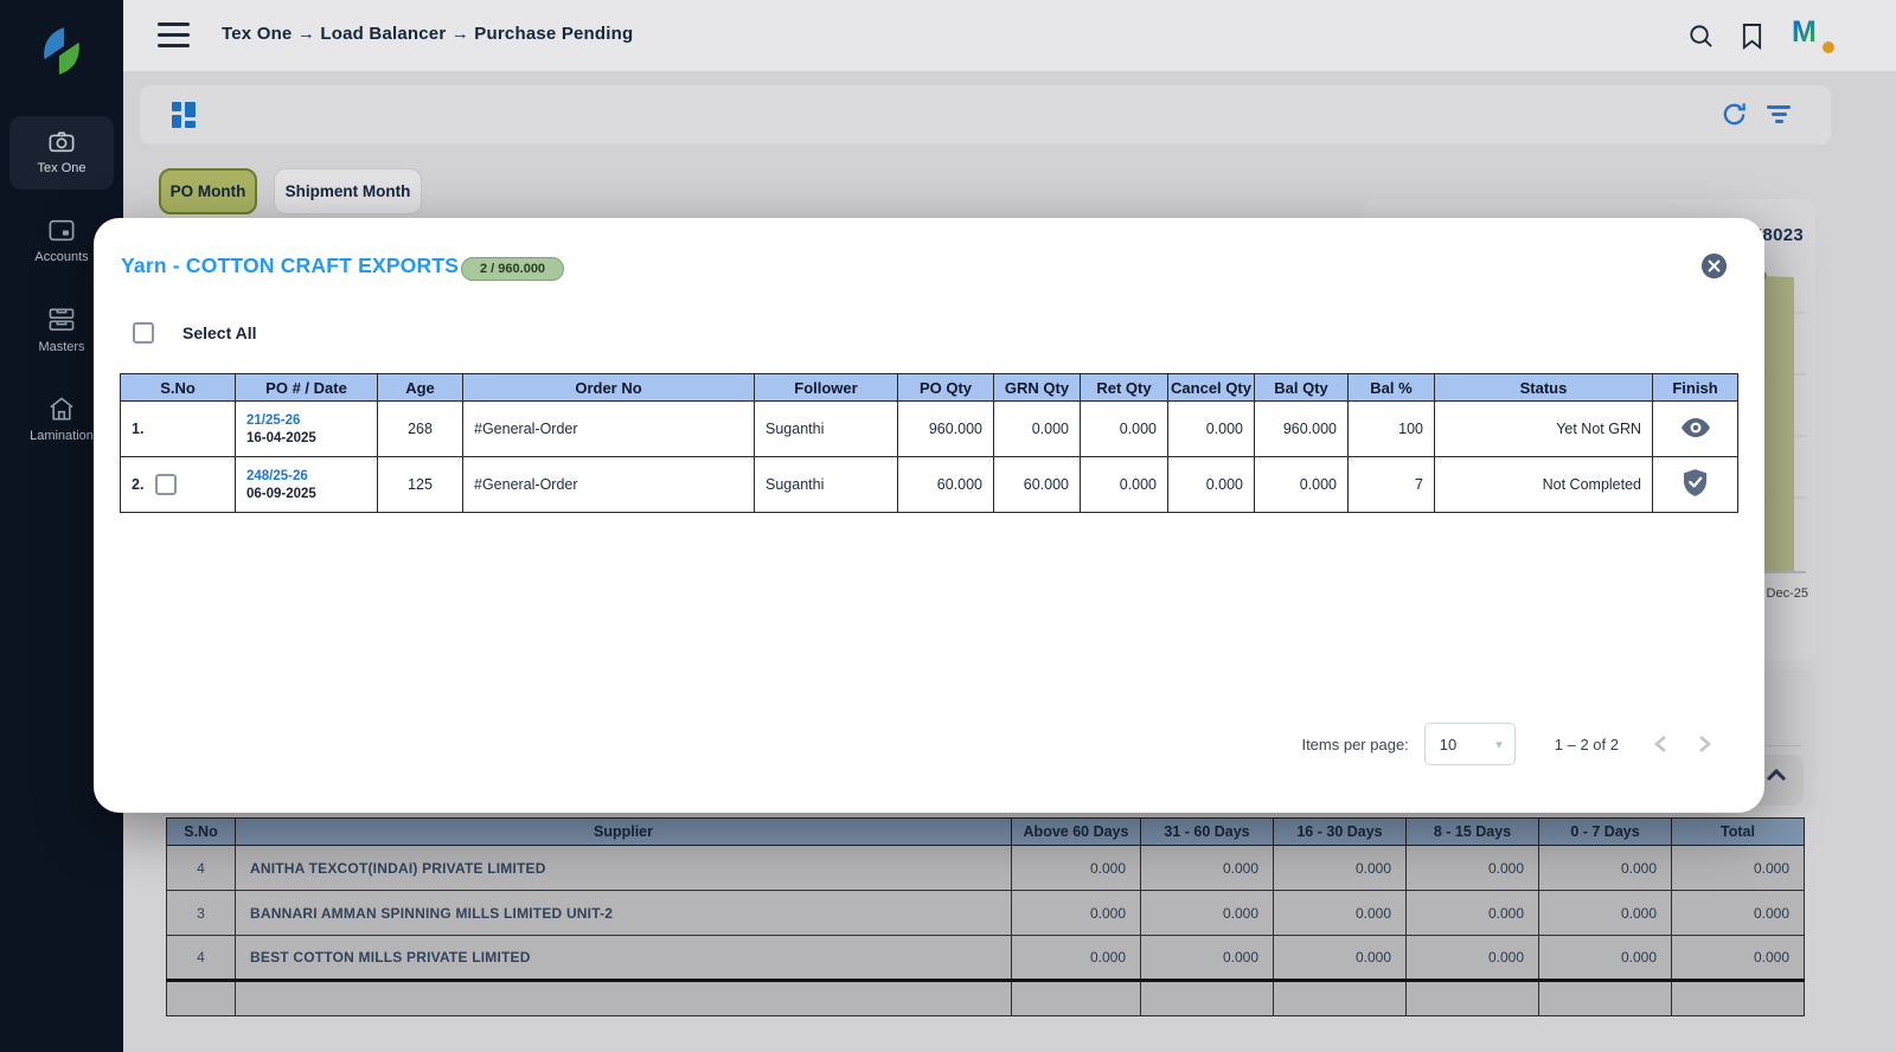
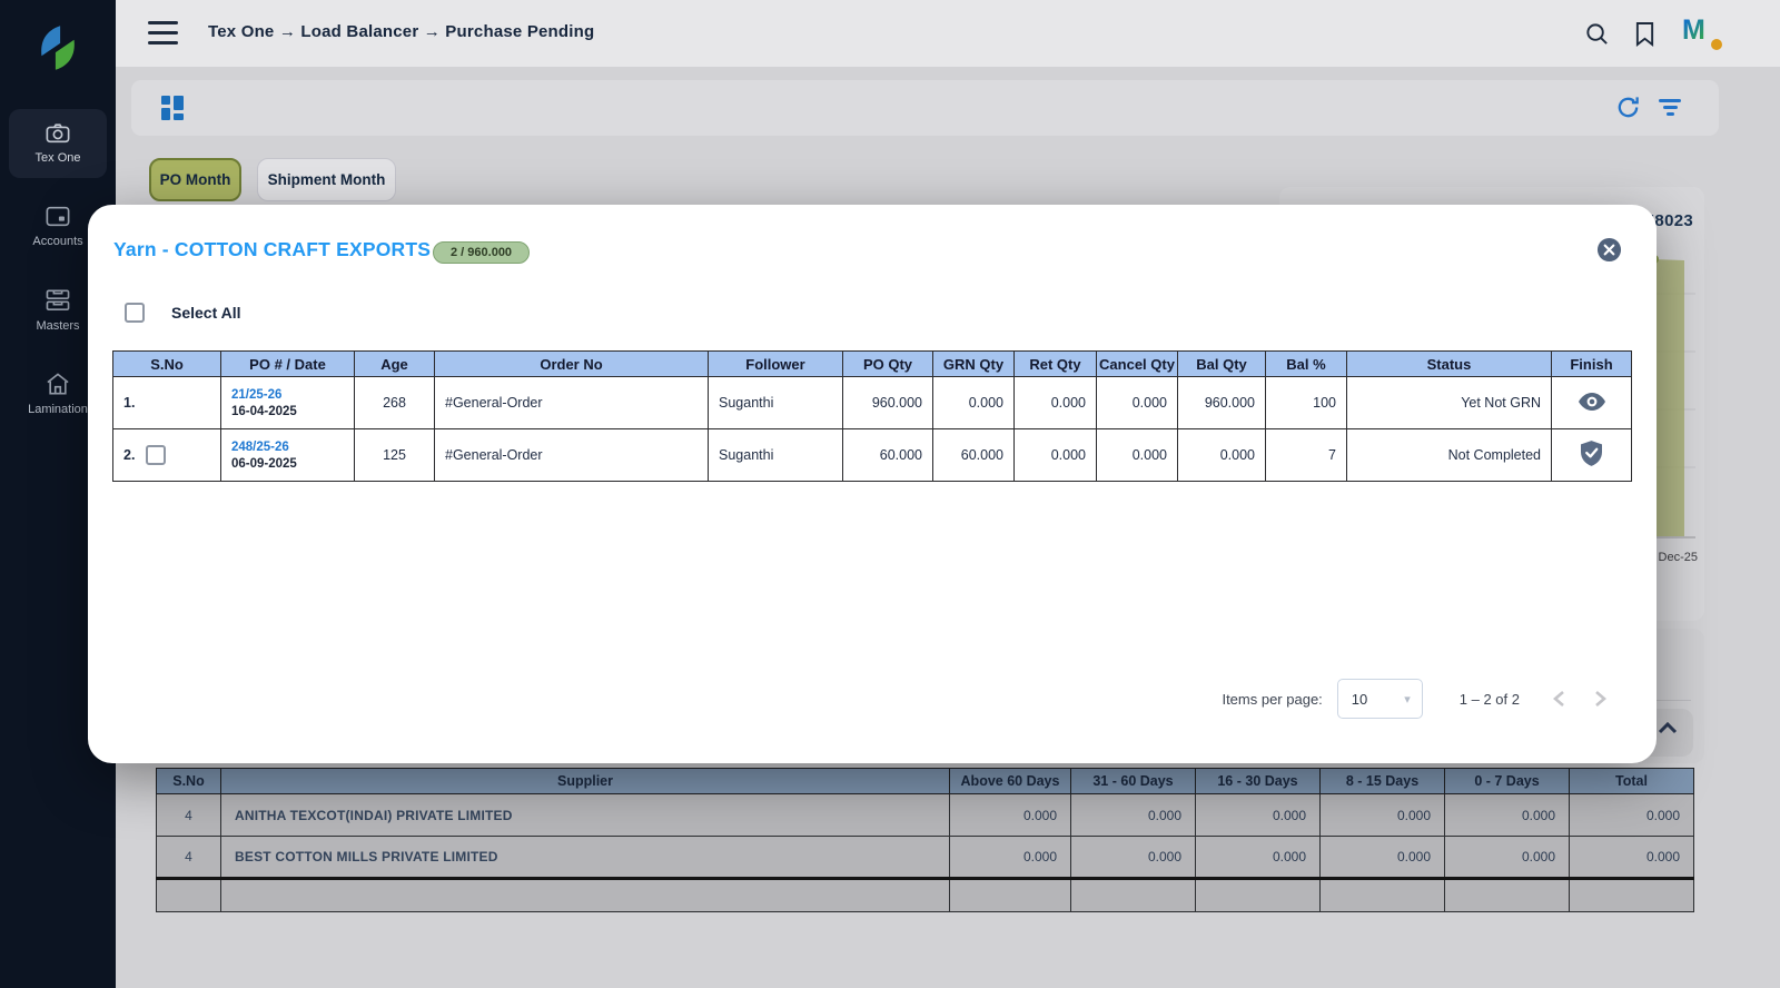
  Tex One
  Accounts
  Masters
  Lamination
  Tex One → Load Balancer → Purchase Pending
  M
  PO Month
  Shipment Month
  8023
  Dec-25
  S.No	Supplier	Above 60 Days	31 - 60 Days	16 - 30 Days	8 - 15 Days	0 - 7 Days	Total
  4	ANITHA TEXCOT(INDAI) PRIVATE LIMITED	0.000	0.000	0.000	0.000	0.000	0.000
- 3	BANNARI AMMAN SPINNING MILLS LIMITED UNIT-2	0.000	0.000	0.000	0.000	0.000	0.000
  4	BEST COTTON MILLS PRIVATE LIMITED	0.000	0.000	0.000	0.000	0.000	0.000
  Yarn - COTTON CRAFT EXPORTS
  2 / 960.000
  Select All
  S.No	PO # / Date	Age	Order No	Follower	PO Qty	GRN Qty	Ret Qty	Cancel Qty	Bal Qty	Bal %	Status	Finish
  1.	21/25-26 16-04-2025	268	#General-Order	Suganthi	960.000	0.000	0.000	0.000	960.000	100	Yet Not GRN
  2.	248/25-26 06-09-2025	125	#General-Order	Suganthi	60.000	60.000	0.000	0.000	0.000	7	Not Completed
  Items per page:
  10
  ▾
  1 – 2 of 2
